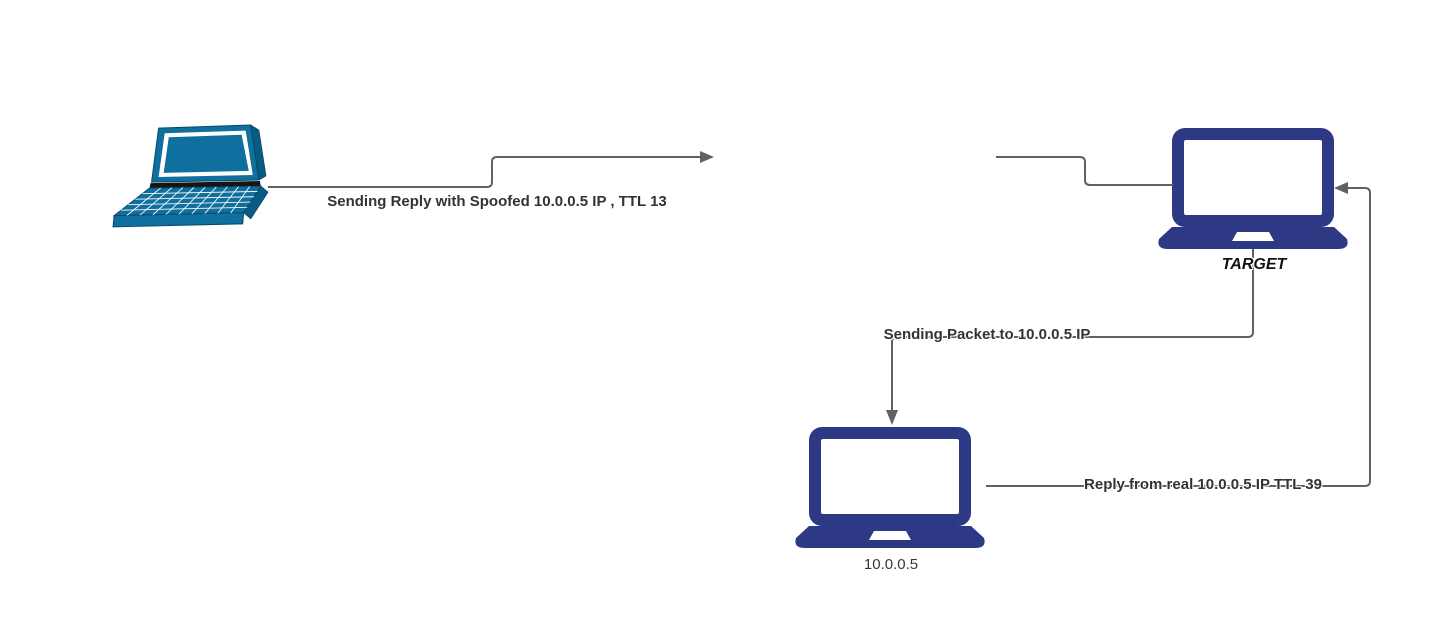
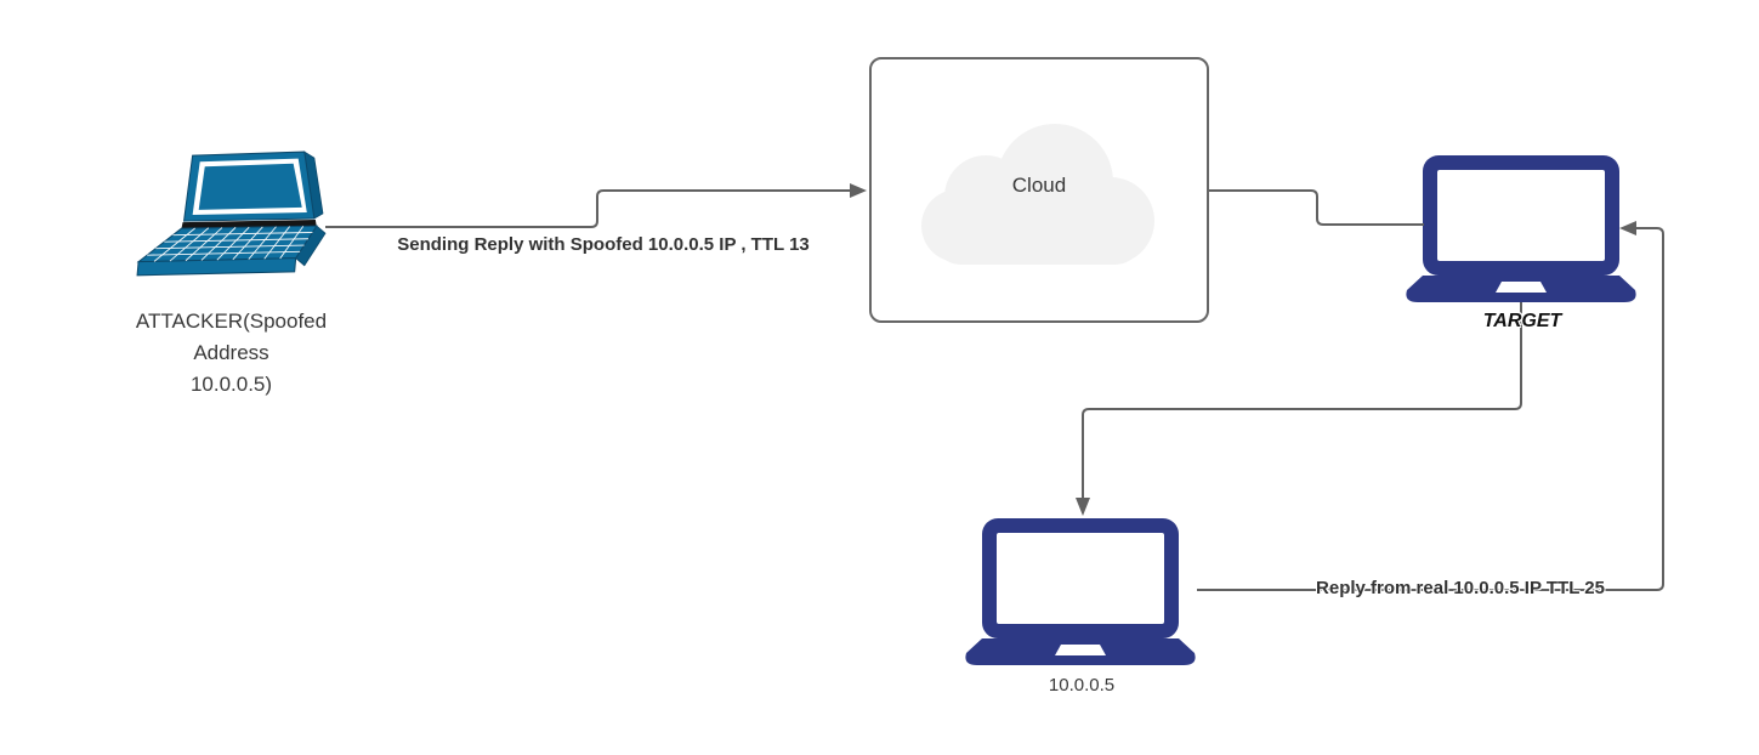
+ ATTACKER(Spoofed
+ Address
+ 10.0.0.5)
+ Cloud
  TARGET
  10.0.0.5
  Sending Reply with Spoofed 10.0.0.5 IP , TTL 13
- Sending Packet to 10.0.0.5 IP
- Reply from real 10.0.0.5 IP TTL 39
+ Reply from real 10.0.0.5 IP TTL 25
